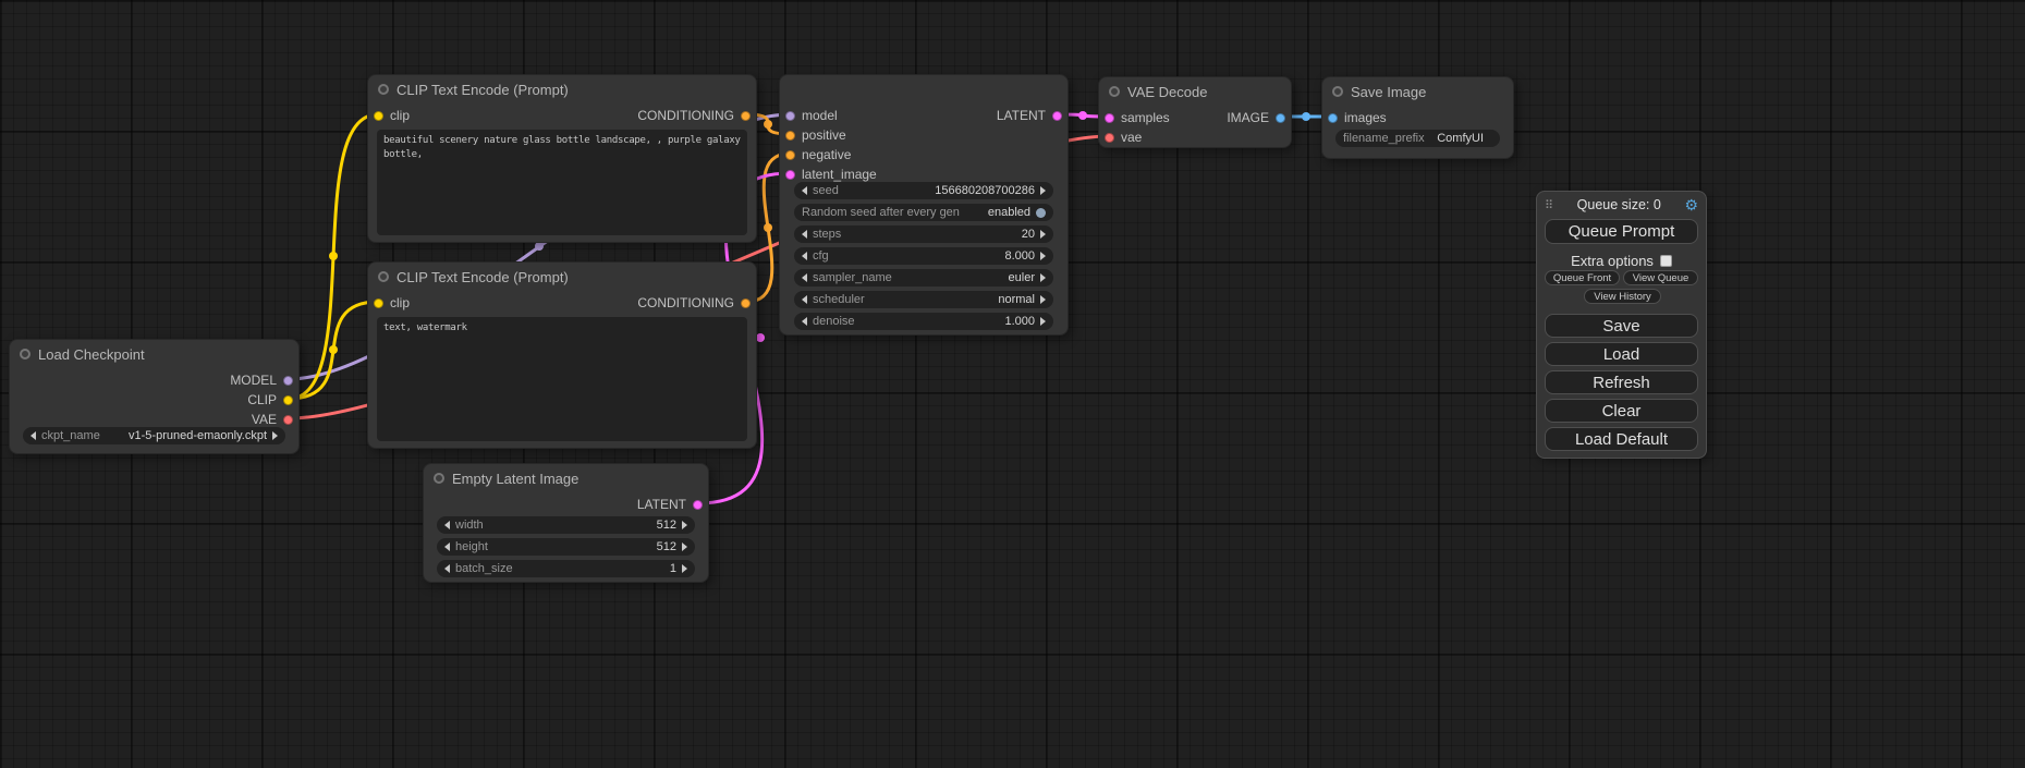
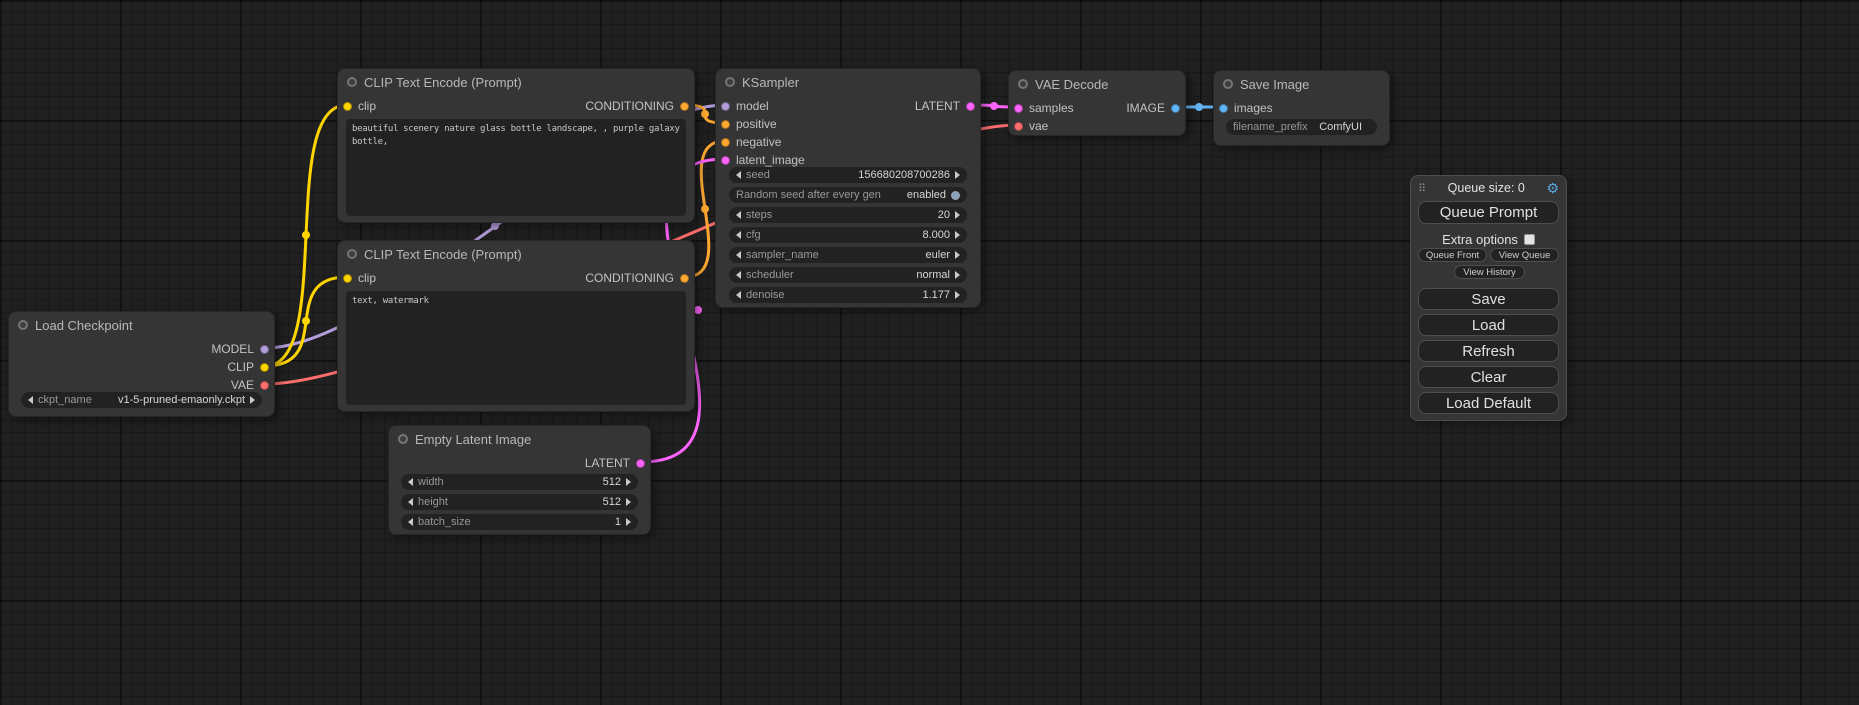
  Load Checkpoint
  MODEL
  CLIP
  VAE
  ckpt_name
  v1-5-pruned-emaonly.ckpt
  CLIP Text Encode (Prompt)
  clip
  CONDITIONING
  beautiful scenery nature glass bottle landscape, , purple galaxy bottle,
  CLIP Text Encode (Prompt)
  clip
  CONDITIONING
  text, watermark
  Empty Latent Image
  LATENT
  width
  512
  height
  512
  batch_size
  1
+ KSampler
  model
  LATENT
  positive
  negative
  latent_image
  seed
  156680208700286
  Random seed after every gen
  enabled
  steps
  20
  cfg
  8.000
  sampler_name
  euler
  scheduler
  normal
  denoise
- 1.000
+ 1.177
  VAE Decode
  samples
  IMAGE
  vae
  Save Image
  images
  filename_prefix
  ComfyUI
  ⠿
  Queue size: 0
  ⚙
  Queue Prompt
  Extra options
  Queue Front
  View Queue
  View History
  Save
  Load
  Refresh
  Clear
  Load Default
